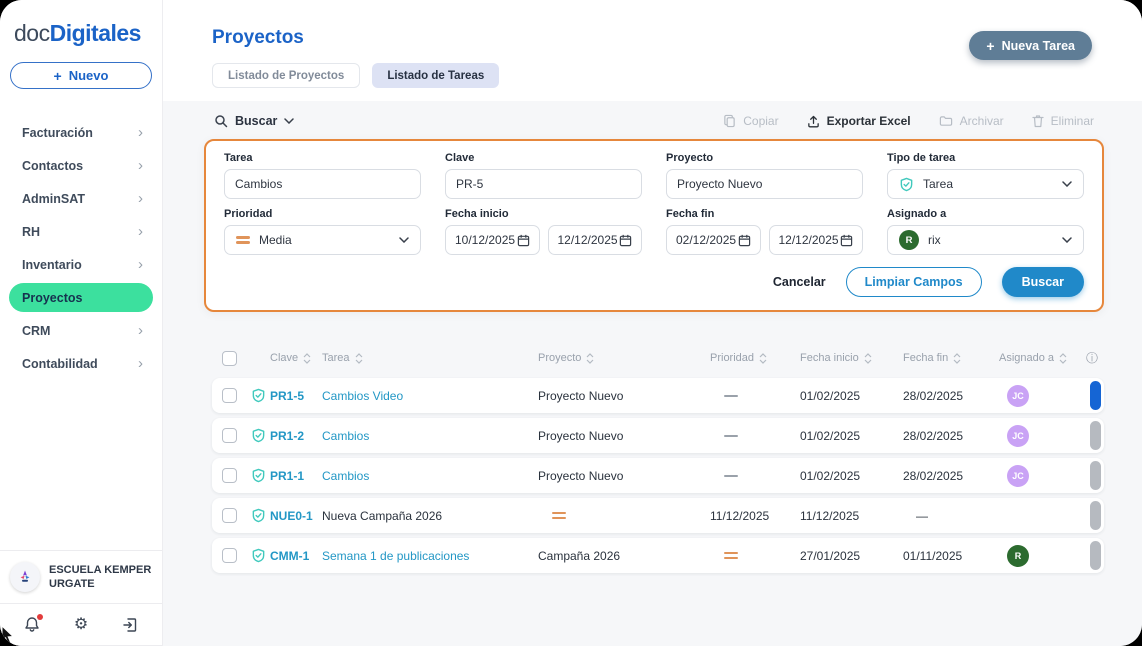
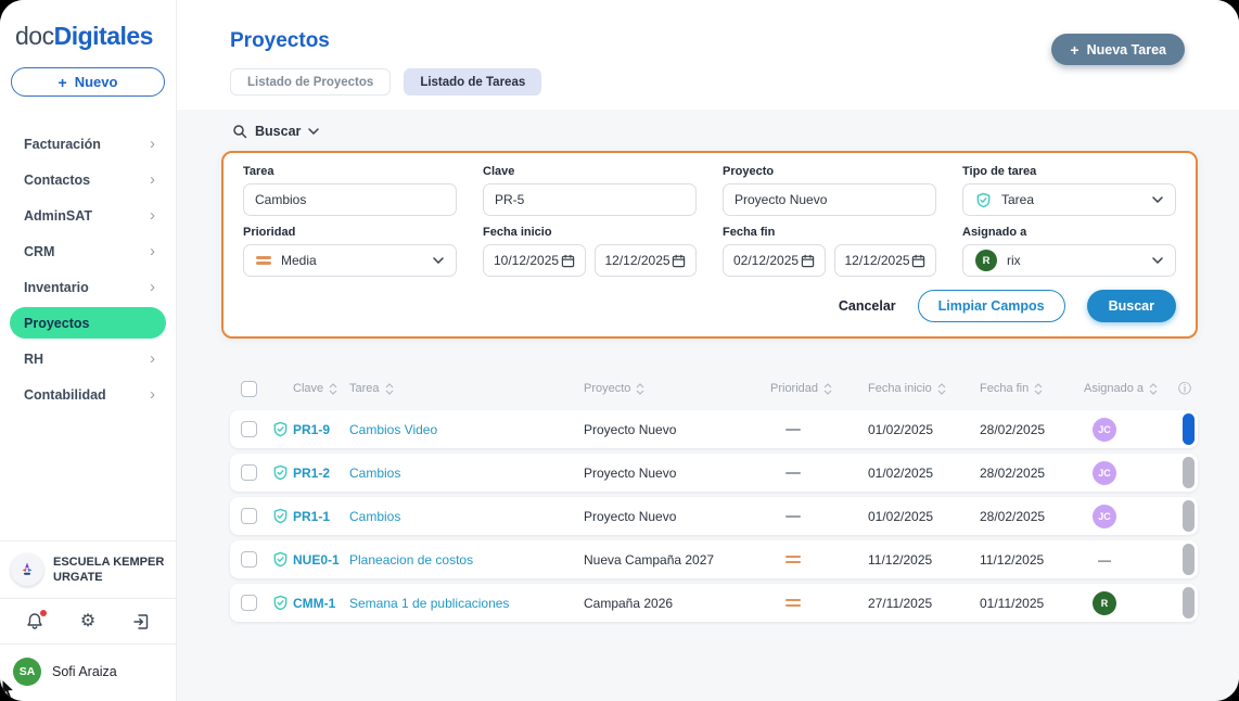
  docDigitales
  +
  Nuevo
  Facturación
  ›
  Contactos
  ›
  AdminSAT
  ›
- RH
+ CRM
  ›
  Inventario
  ›
  Proyectos
- CRM
+ RH
  ›
  Contabilidad
  ›
  ESCUELA KEMPER URGATE
  ⚙
+ SA
+ Sofi Araiza
  Proyectos
  Listado de Proyectos
  Listado de Tareas
  +
  Nueva Tarea
  Buscar
- Copiar
- Exportar Excel
- Archivar
- Eliminar
  Tarea
  Cambios
  Clave
  PR-5
  Proyecto
  Proyecto Nuevo
  Tipo de tarea
  Tarea
  Prioridad
  Media
  Fecha inicio
  10/12/2025
  12/12/2025
  Fecha fin
  02/12/2025
  12/12/2025
  Asignado a
  R
  rix
  Cancelar
  Limpiar Campos
  Buscar
  Clave
  Tarea
  Proyecto
  Prioridad
  Fecha inicio
  Fecha fin
  Asignado a
  ⓘ
- PR1-5
+ PR1-9
  Cambios Video
  Proyecto Nuevo
  01/02/2025
  28/02/2025
  JC
  PR1-2
  Cambios
  Proyecto Nuevo
  01/02/2025
  28/02/2025
  JC
  PR1-1
  Cambios
  Proyecto Nuevo
  01/02/2025
  28/02/2025
  JC
  NUE0-1
+ Planeacion de costos
- Nueva Campaña 2026
+ Nueva Campaña 2027
  11/12/2025
  11/12/2025
  —
  CMM-1
  Semana 1 de publicaciones
  Campaña 2026
- 27/01/2025
+ 27/11/2025
  01/11/2025
  R
